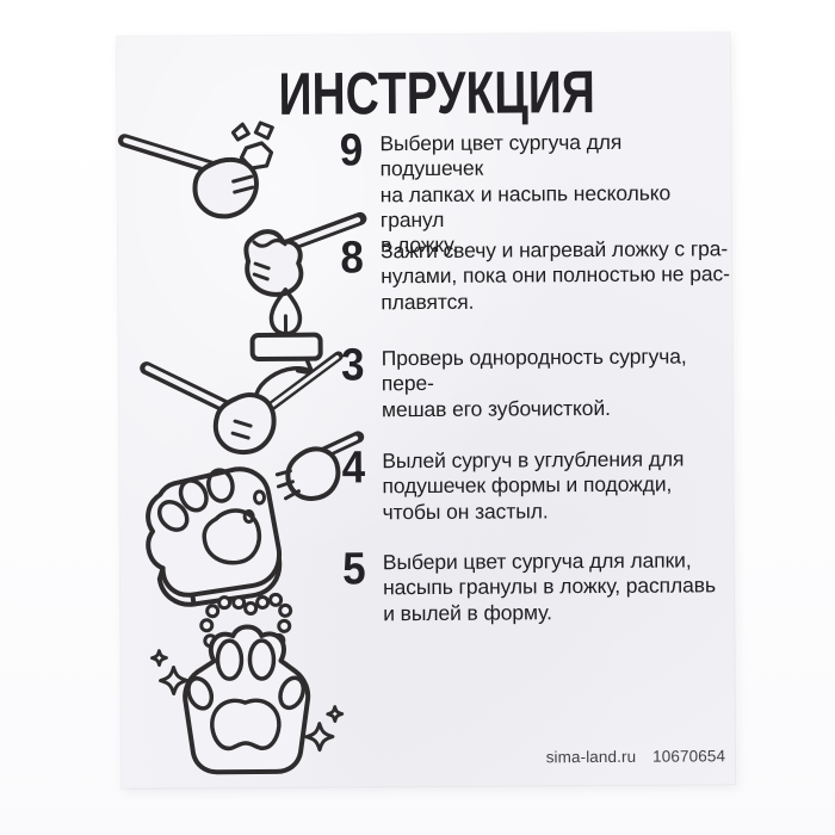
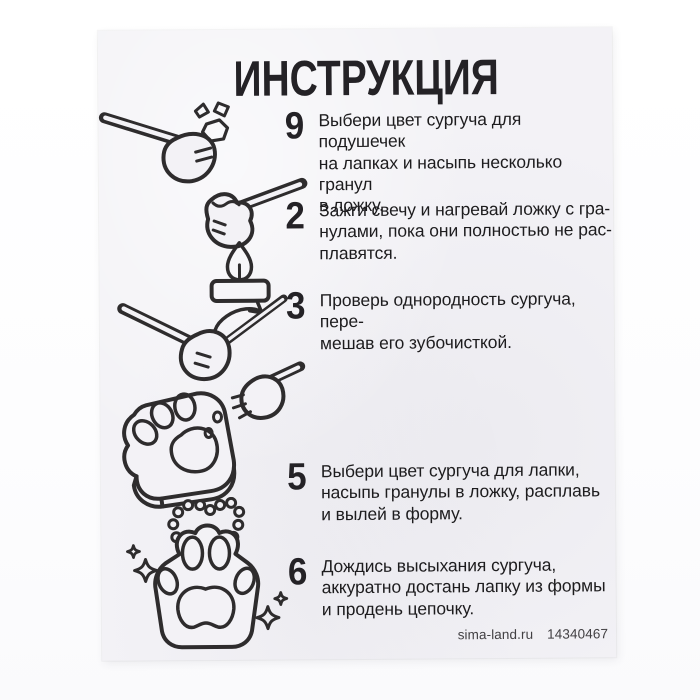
  ИНСТРУКЦИЯ
  9
  Выбери цвет сургуча для подушечек
  на лапках и насыпь несколько гранул
  в ложку.
- 8
+ 2
  Зажги свечу и нагревай ложку с гра-
  нулами, пока они полностью не рас-
  плавятся.
  3
  Проверь однородность сургуча, пере-
  мешав его зубочисткой.
- 4
- Вылей сургуч в углубления для
- подушечек формы и подожди,
- чтобы он застыл.
  5
  Выбери цвет сургуча для лапки,
  насыпь гранулы в ложку, расплавь
  и вылей в форму.
+ 6
+ Дождись высыхания сургуча,
+ аккуратно достань лапку из формы
+ и продень цепочку.
  sima-land.ru
- 10670654
+ 14340467
